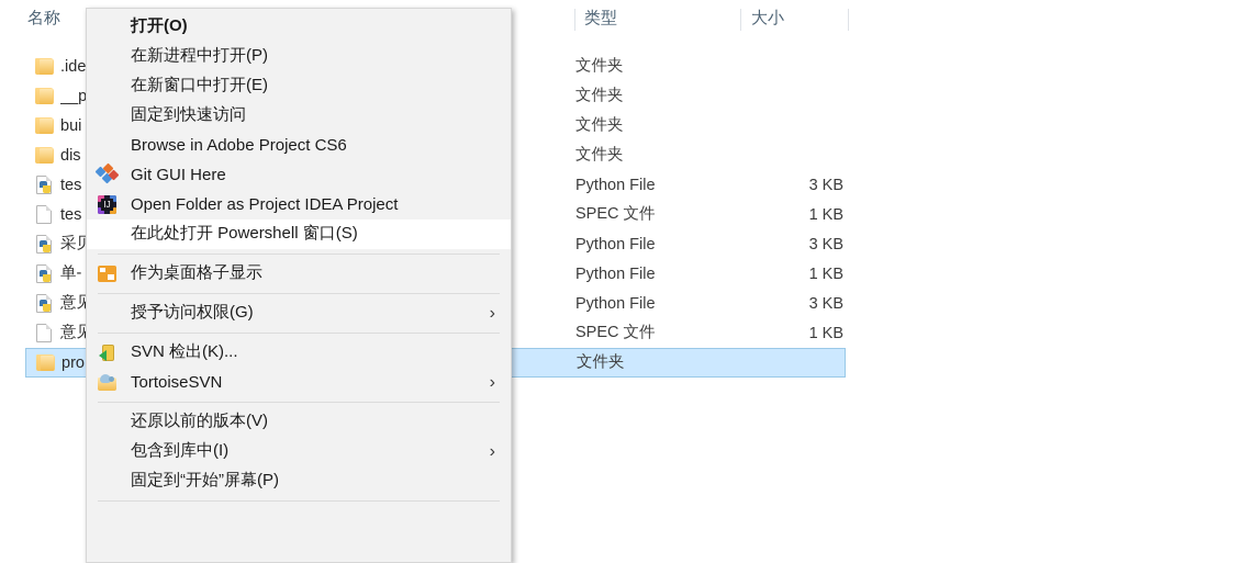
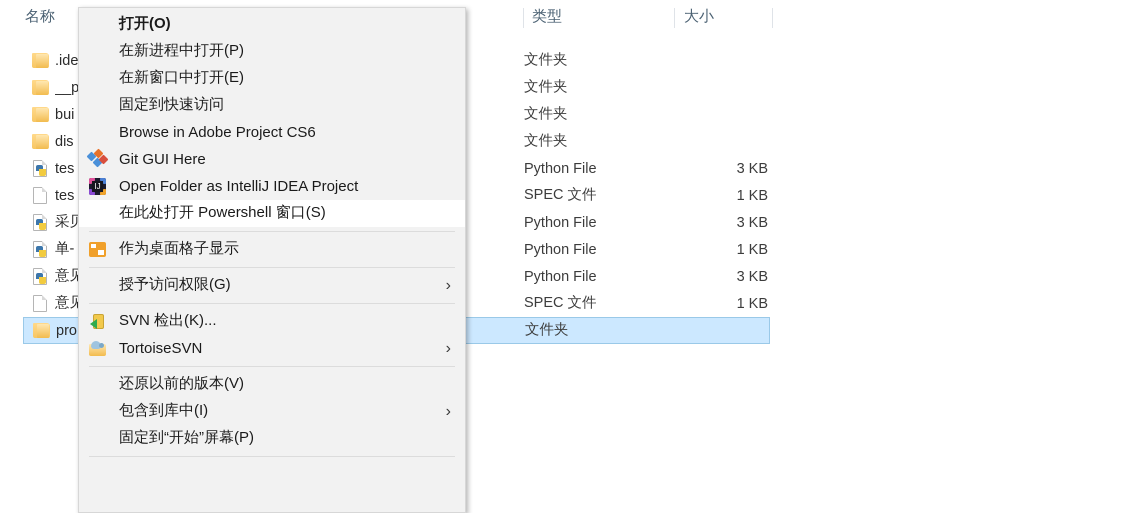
  名称
  类型
  大小
  .ide
  文件夹
  __p
  文件夹
  bui
  文件夹
  dis
  文件夹
  tes
  Python File
  3 KB
  tes
  SPEC 文件
  1 KB
  采贝
  Python File
  3 KB
  单-
  Python File
  1 KB
  意见
  Python File
  3 KB
  意见
  SPEC 文件
  1 KB
  pro
  文件夹
  打开(O)
  在新进程中打开(P)
  在新窗口中打开(E)
  固定到快速访问
  Browse in Adobe Project CS6
  Git GUI Here
  IJ
- Open Folder as Project IDEA Project
+ Open Folder as IntelliJ IDEA Project
  在此处打开 Powershell 窗口(S)
  作为桌面格子显示
  授予访问权限(G)
  ›
  SVN 检出(K)...
  TortoiseSVN
  ›
  还原以前的版本(V)
  包含到库中(I)
  ›
  固定到“开始”屏幕(P)
